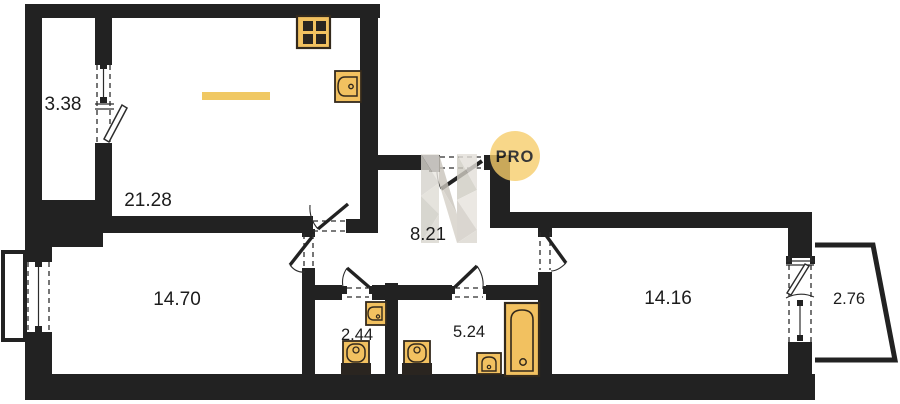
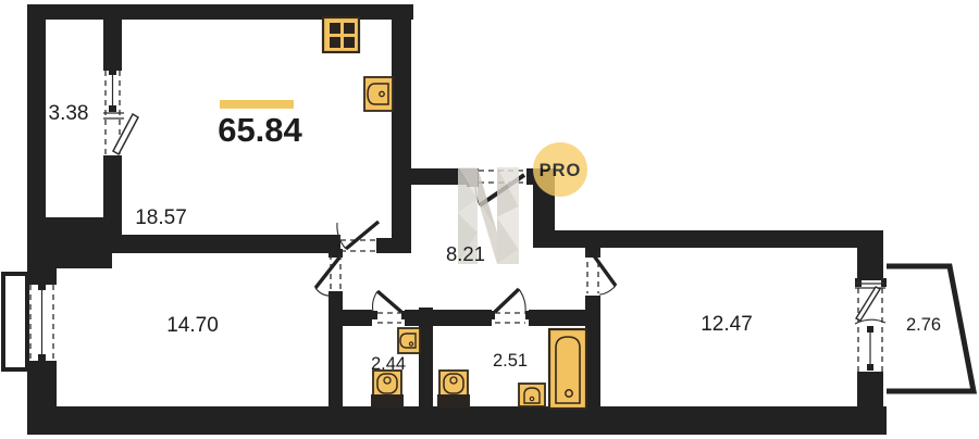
  PRO
  3.38
- 21.28
+ 18.57
+ 65.84
  8.21
  14.70
  2.44
- 5.24
+ 2.51
- 14.16
+ 12.47
  2.76
